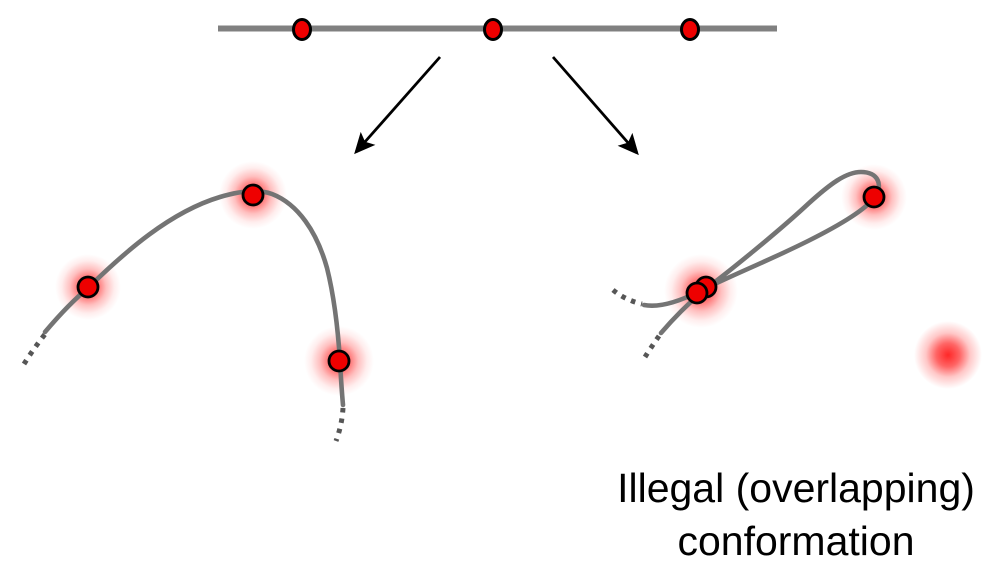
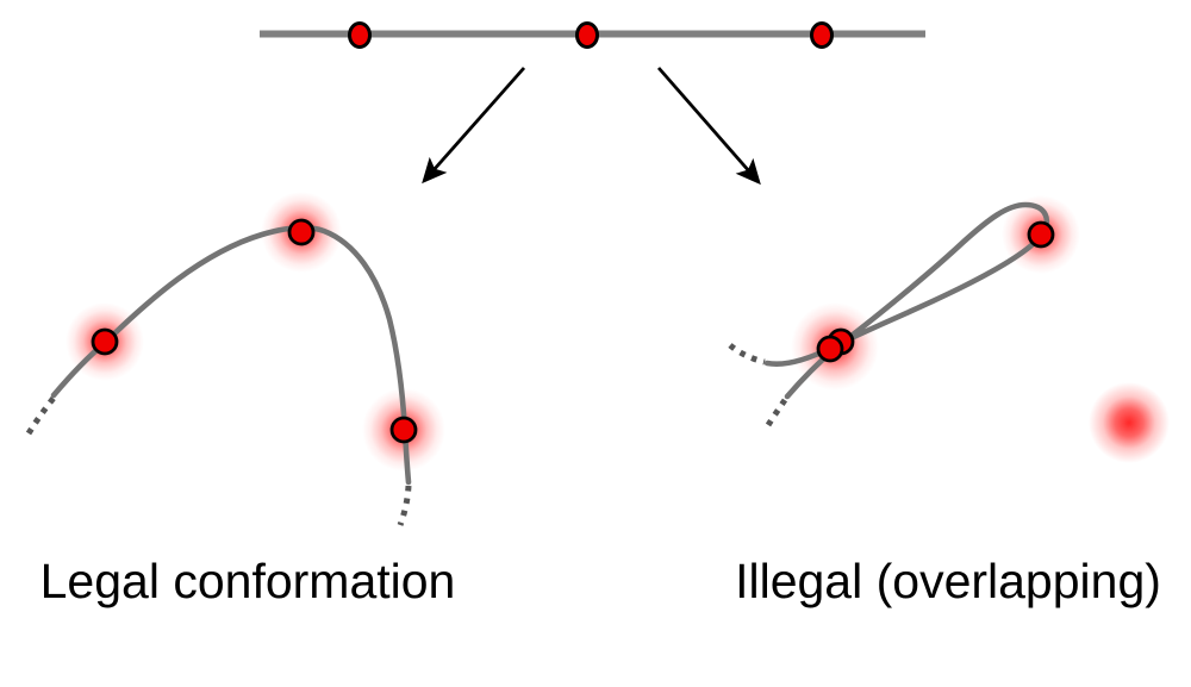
+ Legal conformation
  Illegal (overlapping)
- conformation
